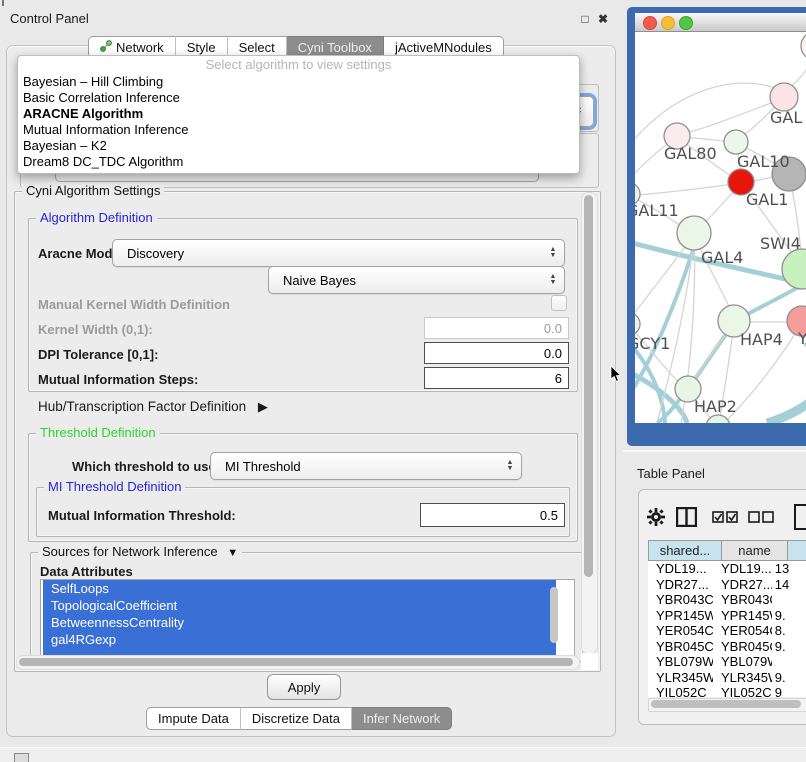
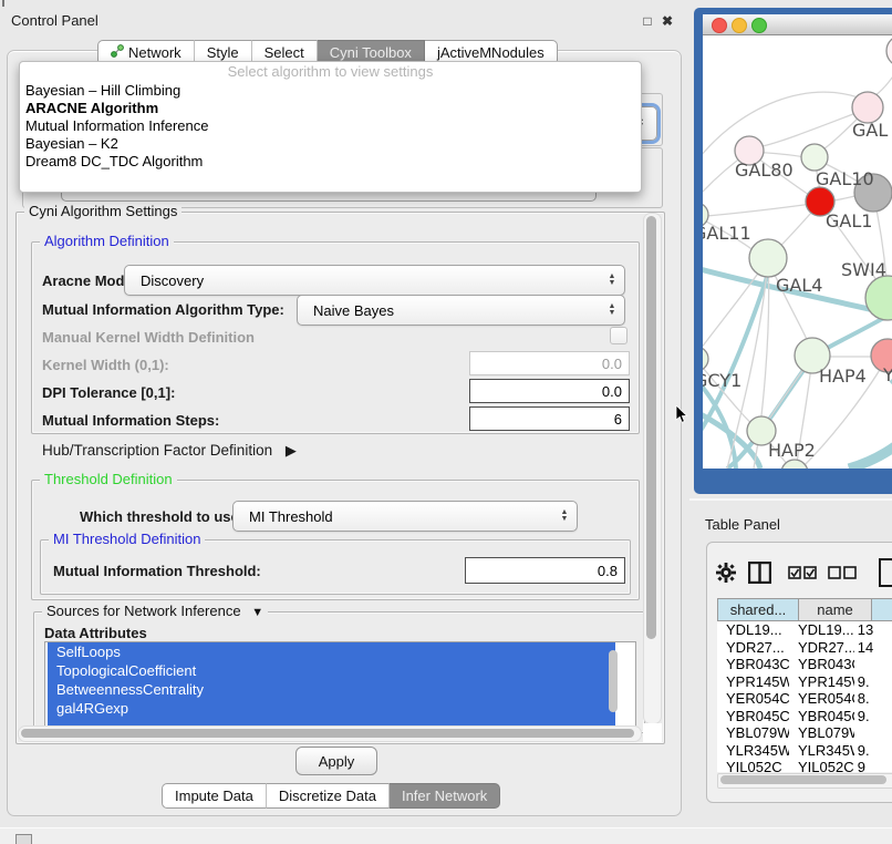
  Control Panel
  □
  ✖
  Network
  Style
  Select
  Cyni Toolbox
  jActiveMNodules
  Select algorithm to view settings
  Bayesian – Hill Climbing
- Basic Correlation Inference
  ARACNE Algorithm
  Mutual Information Inference
  Bayesian – K2
  Dream8 DC_TDC Algorithm
  Cyni Algorithm Settings
  Algorithm Definition
  Aracne Mod
  Discovery
+ Mutual Information Algorithm Type:
  Naive Bayes
  Manual Kernel Width Definition
  Kernel Width (0,1):
  0.0
  DPI Tolerance [0,1]:
  0.0
  Mutual Information Steps:
  6
  Hub/Transcription Factor Definition ▶
  Threshold Definition
  Which threshold to us
  MI Threshold
  MI Threshold Definition
  Mutual Information Threshold:
- 0.5
+ 0.8
  Sources for Network Inference ▼
  Data Attributes
  SelfLoops
  TopologicalCoefficient
  BetweennessCentrality
  gal4RGexp
  Apply
  Impute Data
  Discretize Data
  Infer Network
  GAL
  GAL80
  GAL10
  GAL1
  AL11
  GAL4
  SWI4
  Y
  HAP4
  CY1
  HAP2
  Table Panel
  shared...
  name
  YDL19...
  YDL19...
  13
  YDR27...
  YDR27..
  14
  YBR043C
  YBR043
  YPR145W
  YPR145
  9.
  YER054C
  YER054
  8.
  YBR045C
  YBR045
  9.
  YBL079W
  YBL079
  YLR345W
  YLR345
  9.
  YIL052C
  YIL052C
  9
